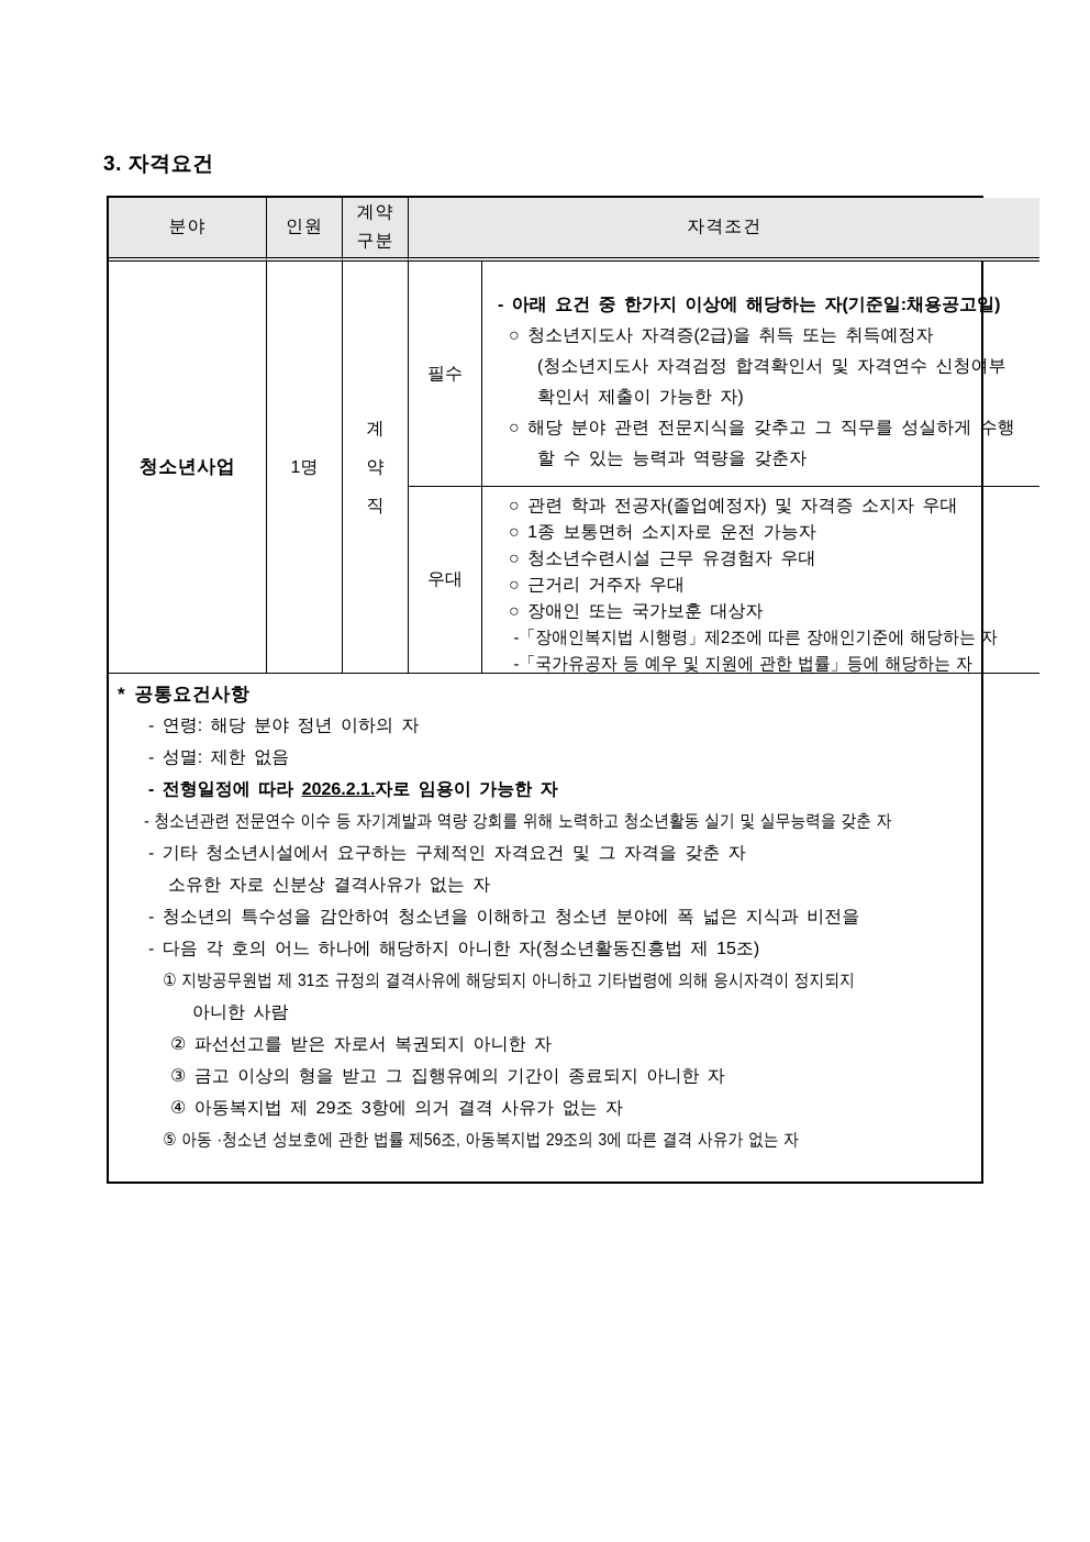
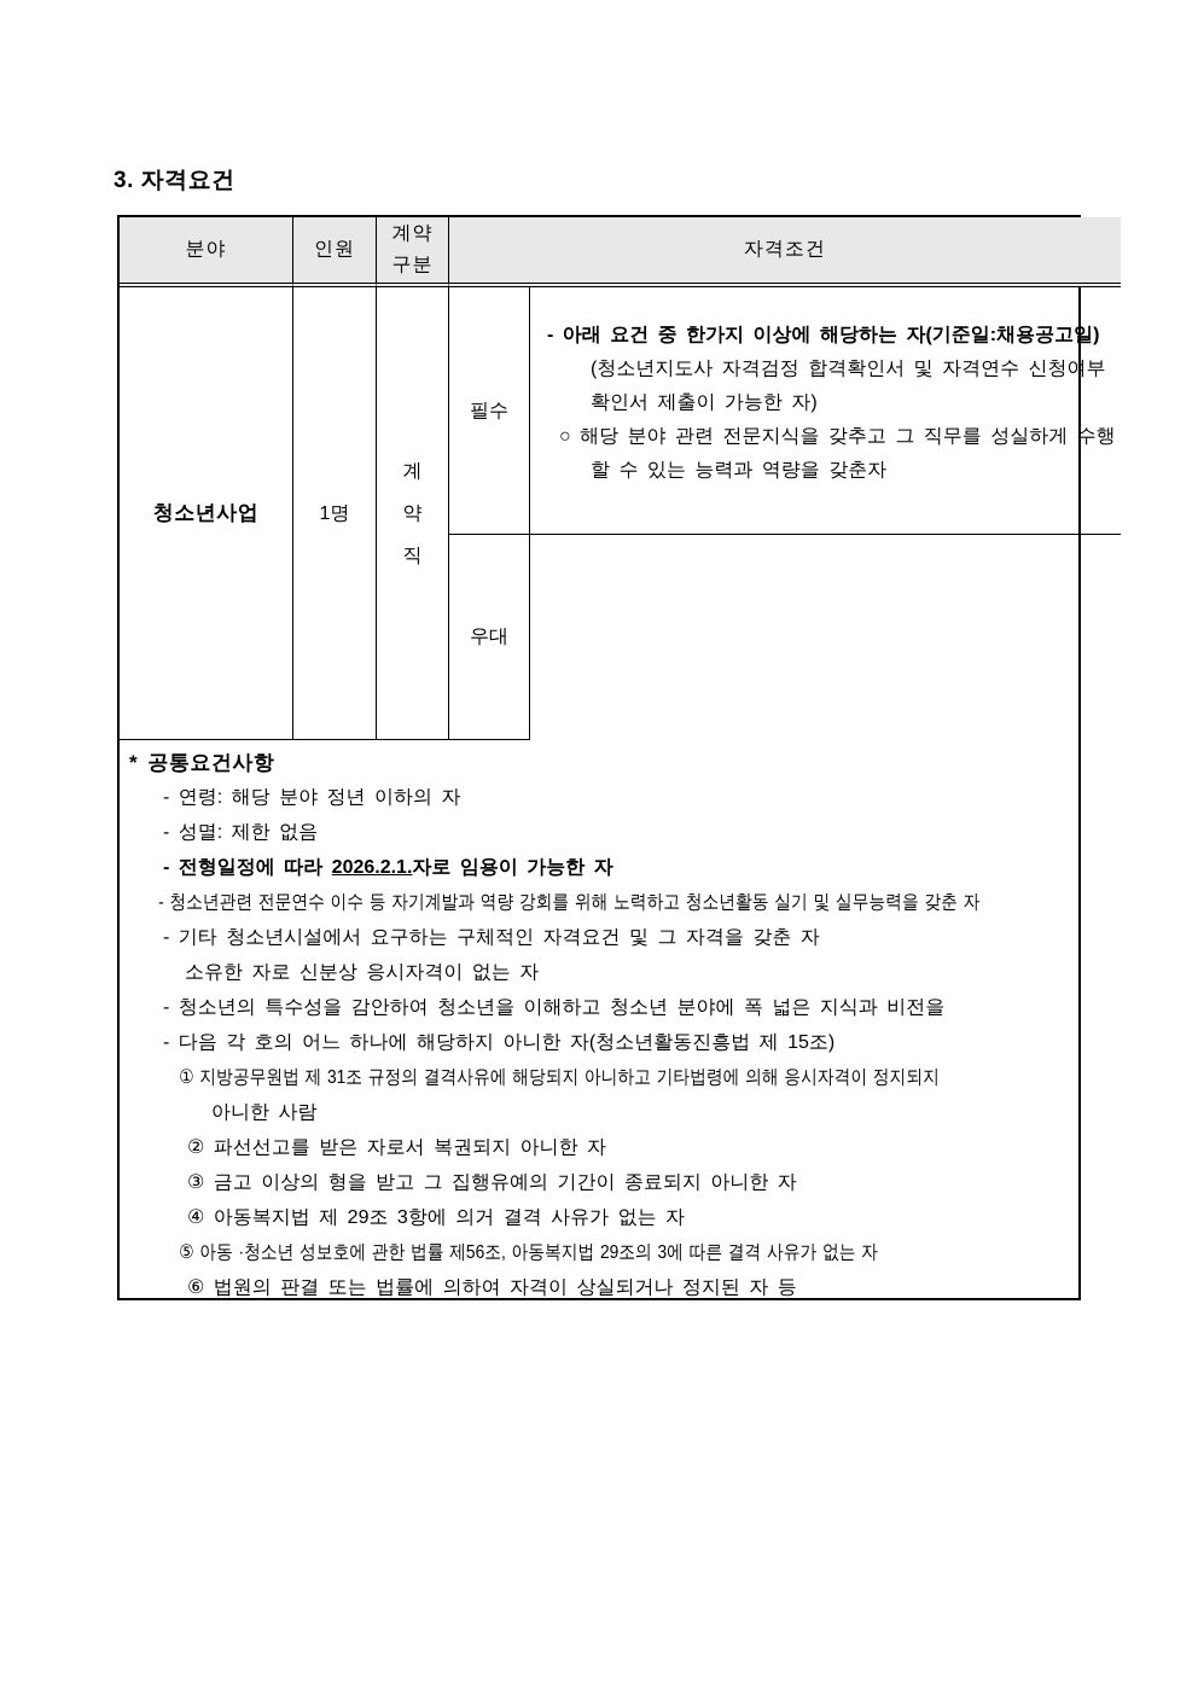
  3. 자격요건
  분야
  인원
  계약
  구분
  자격조건
  청소년사업
  1명
  계
  약
  직
  필수
  - 아래 요건 중 한가지 이상에 해당하는 자(기준일:채용공고일)
- ○ 청소년지도사 자격증(2급)을 취득 또는 취득예정자
  (청소년지도사 자격검정 합격확인서 및 자격연수 신청여부
  확인서 제출이 가능한 자)
  ○ 해당 분야 관련 전문지식을 갖추고 그 직무를 성실하게 수행
  할 수 있는 능력과 역량을 갖춘자
  우대
- ○ 관련 학과 전공자(졸업예정자) 및 자격증 소지자 우대
- ○ 1종 보통면허 소지자로 운전 가능자
- ○ 청소년수련시설 근무 유경험자 우대
- ○ 근거리 거주자 우대
- ○ 장애인 또는 국가보훈 대상자
- -「장애인복지법 시행령」제2조에 따른 장애인기준에 해당하는 자
- -「국가유공자 등 예우 및 지원에 관한 법률」등에 해당하는 자
  * 공통요건사항
  - 연령: 해당 분야 정년 이하의 자
  - 성멸: 제한 없음
  - 전형일정에 따라 2026.2.1.자로 임용이 가능한 자
  - 청소년관련 전문연수 이수 등 자기계발과 역량 강회를 위해 노력하고 청소년활동 실기 및 실무능력을 갖춘 자
  - 기타 청소년시설에서 요구하는 구체적인 자격요건 및 그 자격을 갖춘 자
- 소유한 자로 신분상 결격사유가 없는 자
+ 소유한 자로 신분상 응시자격이 없는 자
  - 청소년의 특수성을 감안하여 청소년을 이해하고 청소년 분야에 폭 넓은 지식과 비전을
  - 다음 각 호의 어느 하나에 해당하지 아니한 자(청소년활동진흥법 제 15조)
  ① 지방공무원법 제 31조 규정의 결격사유에 해당되지 아니하고 기타법령에 의해 응시자격이 정지되지
  아니한 사람
  ② 파선선고를 받은 자로서 복권되지 아니한 자
  ③ 금고 이상의 형을 받고 그 집행유예의 기간이 종료되지 아니한 자
  ④ 아동복지법 제 29조 3항에 의거 결격 사유가 없는 자
  ⑤ 아동 ·청소년 성보호에 관한 법률 제56조, 아동복지법 29조의 3에 따른 결격 사유가 없는 자
+ ⑥ 법원의 판결 또는 법률에 의하여 자격이 상실되거나 정지된 자 등
